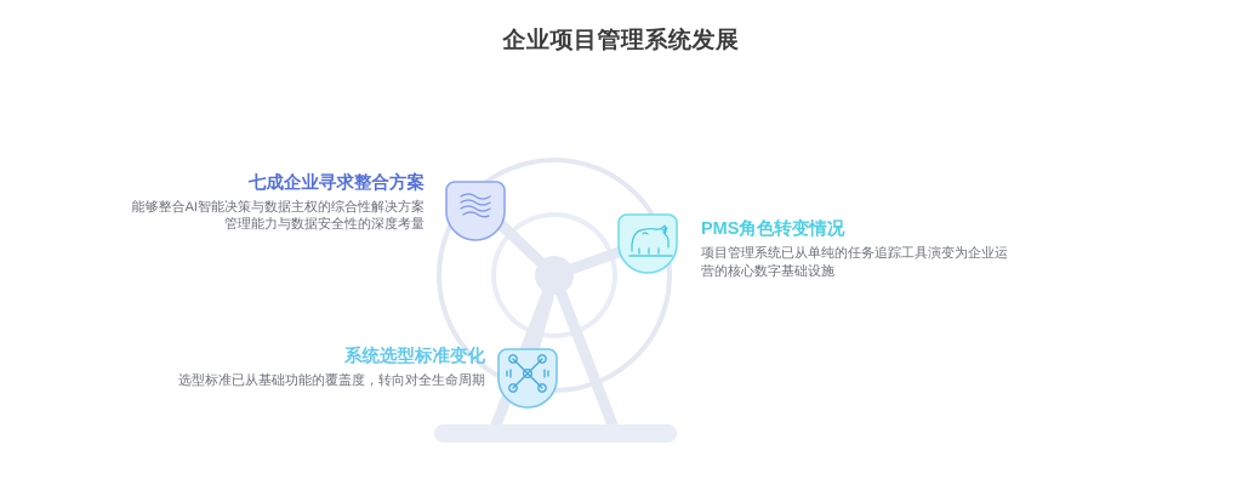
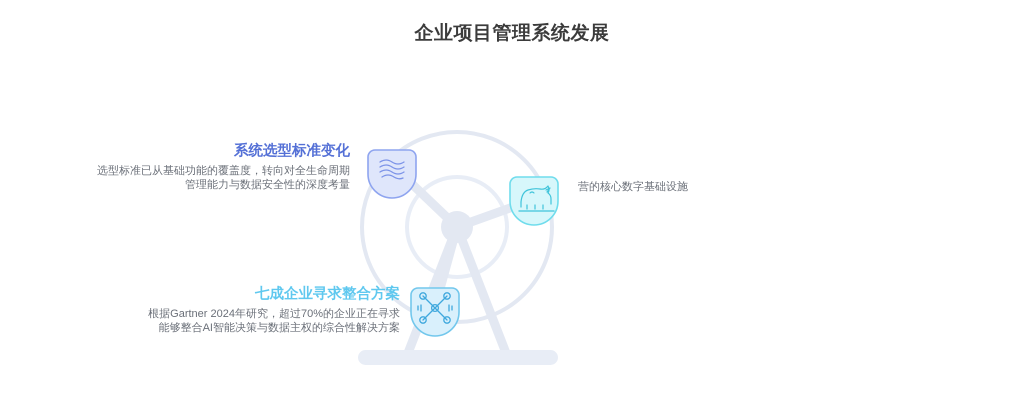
  企业项目管理系统发展
- 七成企业寻求整合方案
+ 系统选型标准变化
- 能够整合AI智能决策与数据主权的综合性解决方案
+ 选型标准已从基础功能的覆盖度，转向对全生命周期
  管理能力与数据安全性的深度考量
- PMS角色转变情况
- 项目管理系统已从单纯的任务追踪工具演变为企业运
  营的核心数字基础设施
- 系统选型标准变化
+ 七成企业寻求整合方案
+ 根据Gartner 2024年研究，超过70%的企业正在寻求
- 选型标准已从基础功能的覆盖度，转向对全生命周期
+ 能够整合AI智能决策与数据主权的综合性解决方案
